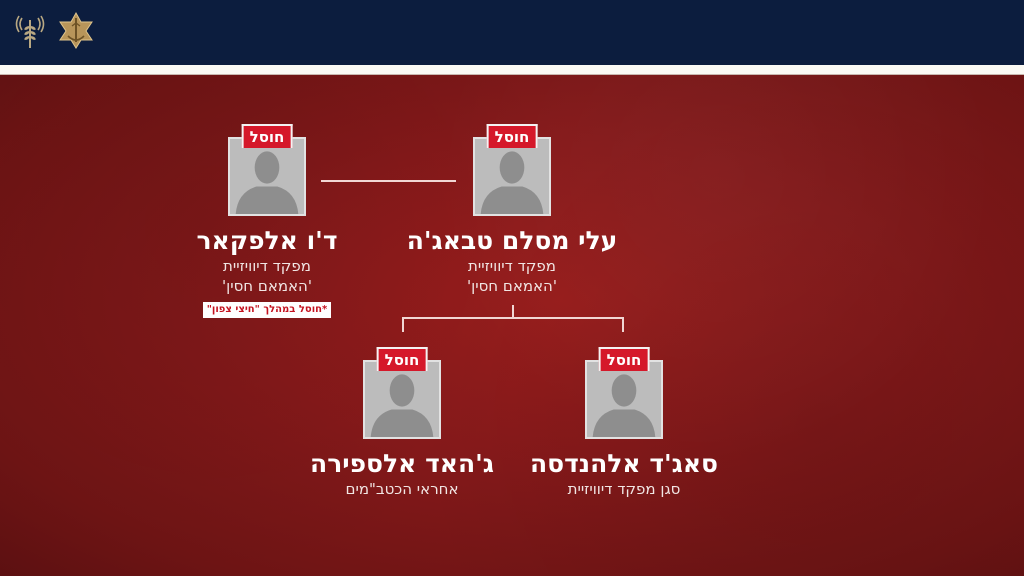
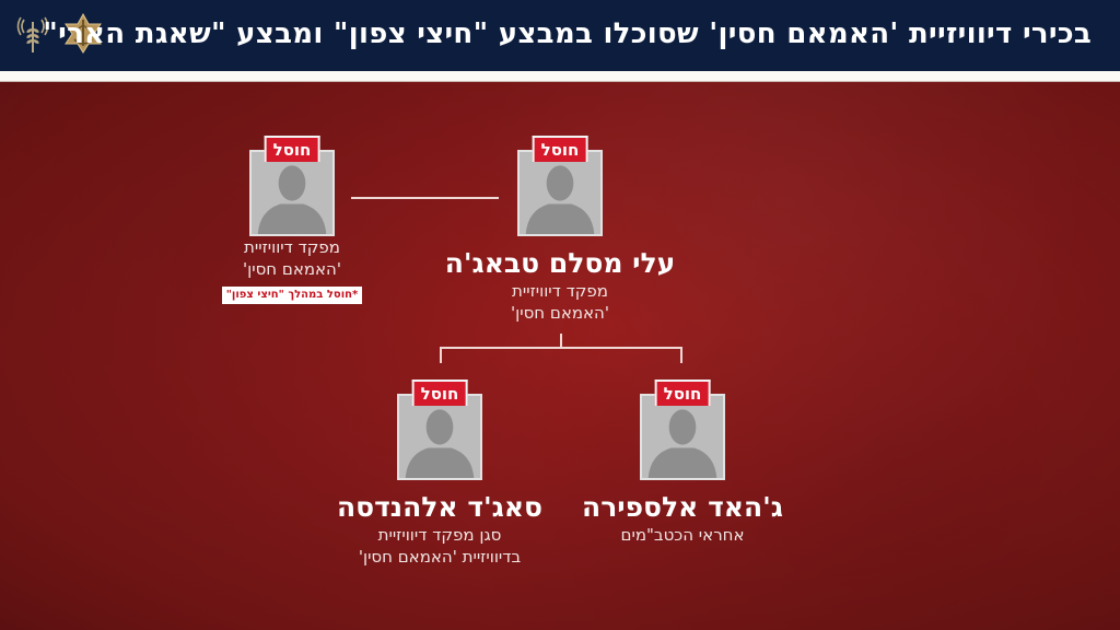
+ בכירי דיוויזיית 'האמאם חסין' שסוכלו במבצע "חיצי צפון" ומבצע "שאגת הארי"
  חוסל
  עלי מסלם טבאג'ה
  מפקד דיוויזיית
  'האמאם חסין'
  חוסל
- ד'ו אלפקאר
  מפקד דיוויזיית
  'האמאם חסין'
  *חוסל במהלך "חיצי צפון"
  חוסל
- סאג'ד אלהנדסה
+ ג'האד אלספירה
- סגן מפקד דיוויזיית
+ אחראי הכטב"מים
  חוסל
- ג'האד אלספירה
+ סאג'ד אלהנדסה
- אחראי הכטב"מים
+ סגן מפקד דיוויזיית
+ בדיוויזיית 'האמאם חסין'
